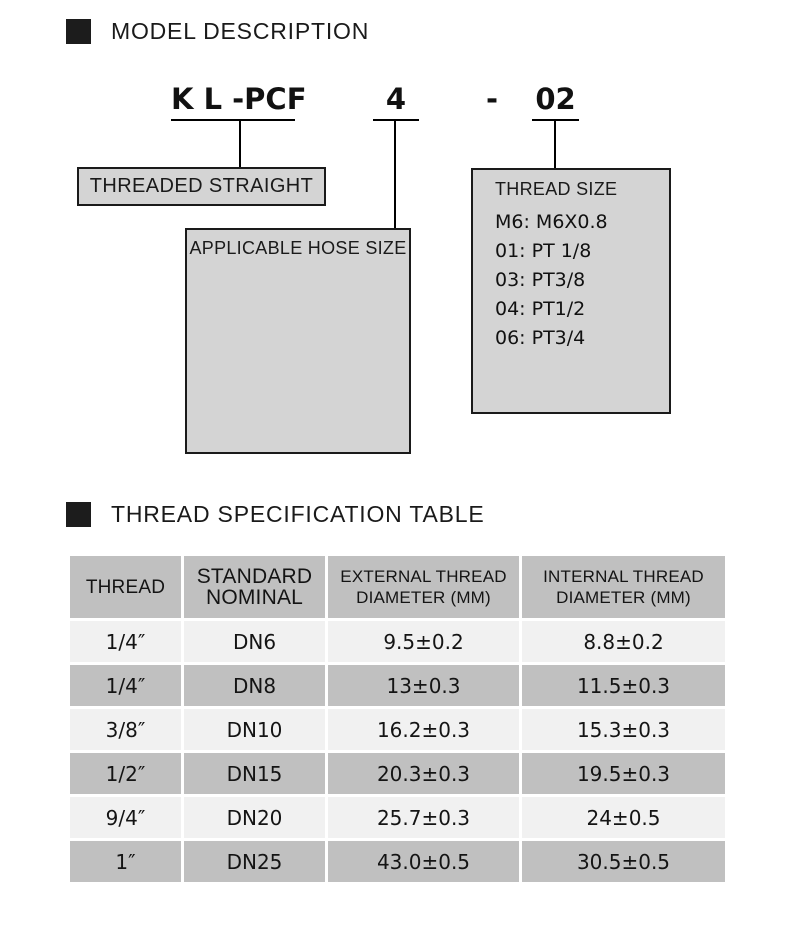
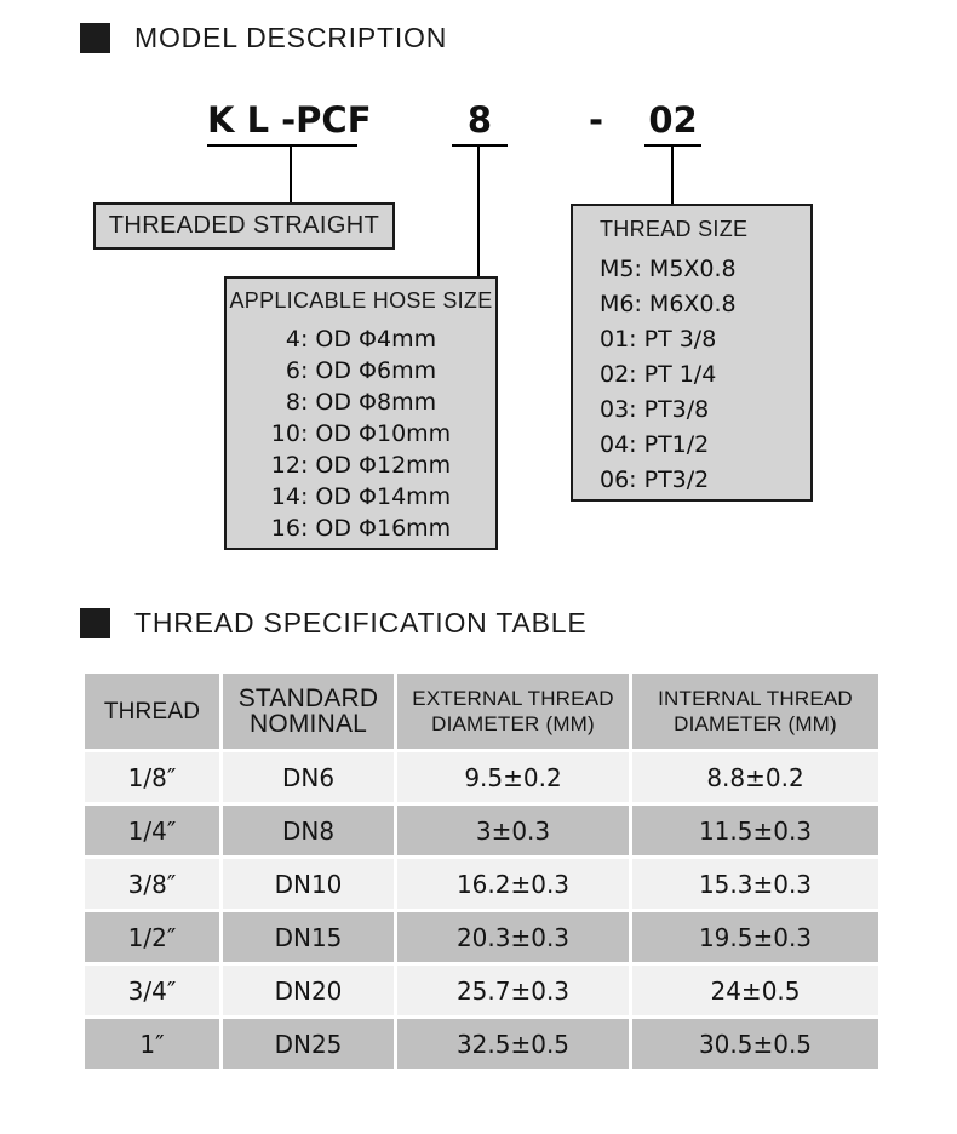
  MODEL DESCRIPTION
  K L -PCF
- 4
+ 8
  -
  02
  THREADED STRAIGHT
  APPLICABLE HOSE SIZE
+ 4: OD Φ4mm
+ 6: OD Φ6mm
+ 8: OD Φ8mm
+ 10: OD Φ10mm
+ 12: OD Φ12mm
+ 14: OD Φ14mm
+ 16: OD Φ16mm
  THREAD SIZE
+ M5: M5X0.8
  M6: M6X0.8
- 01: PT 1/8
+ 01: PT 3/8
+ 02: PT 1/4
  03: PT3/8
  04: PT1/2
- 06: PT3/4
+ 06: PT3/2
  THREAD SPECIFICATION TABLE
  THREAD	STANDARD NOMINAL	EXTERNAL THREAD DIAMETER (MM)	INTERNAL THREAD DIAMETER (MM)
- 1/4″	DN6	9.5±0.2	8.8±0.2
+ 1/8″	DN6	9.5±0.2	8.8±0.2
- 1/4″	DN8	13±0.3	11.5±0.3
+ 1/4″	DN8	3±0.3	11.5±0.3
  3/8″	DN10	16.2±0.3	15.3±0.3
  1/2″	DN15	20.3±0.3	19.5±0.3
- 9/4″	DN20	25.7±0.3	24±0.5
+ 3/4″	DN20	25.7±0.3	24±0.5
- 1″	DN25	43.0±0.5	30.5±0.5
+ 1″	DN25	32.5±0.5	30.5±0.5
